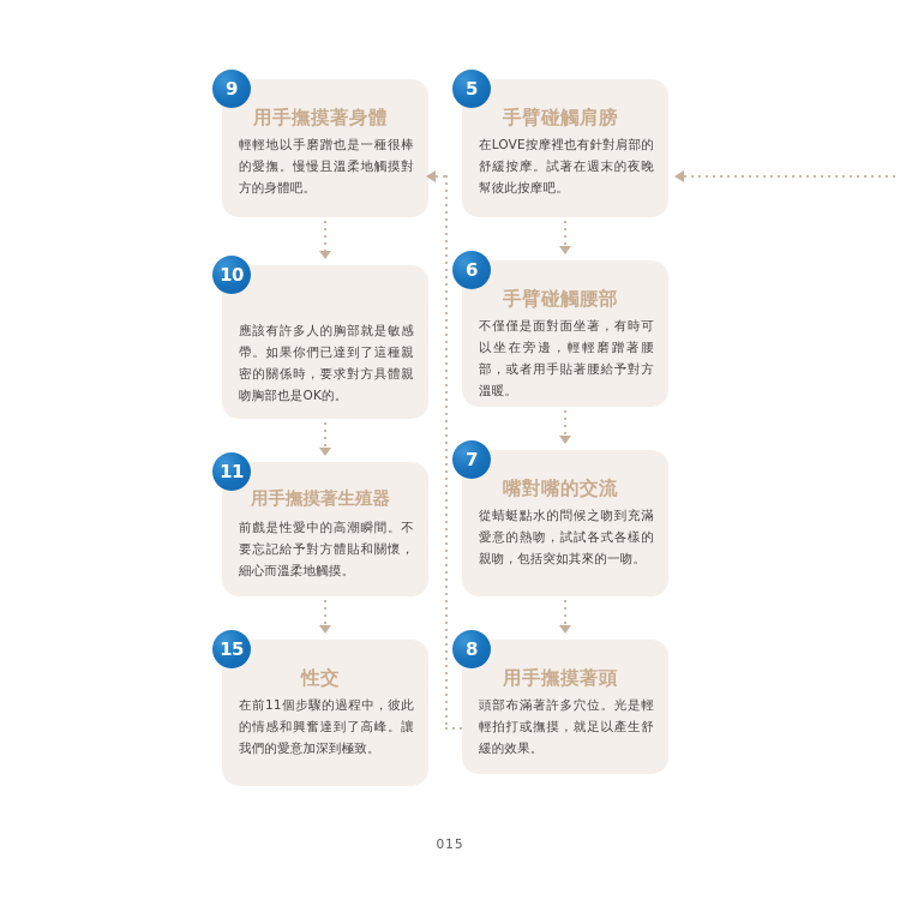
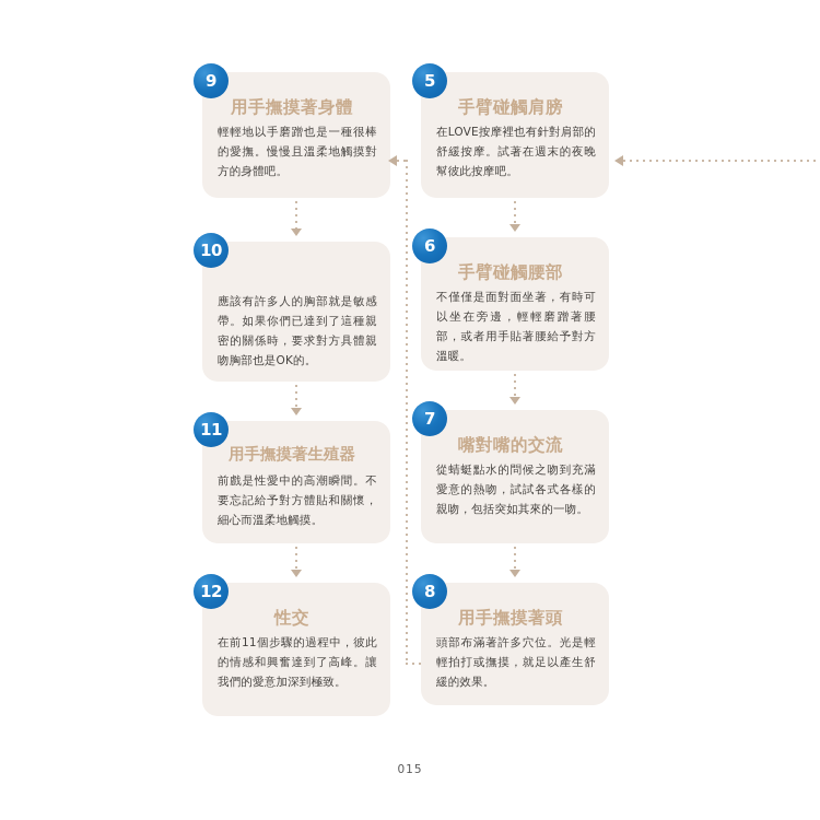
  5
  手臂碰觸肩膀
  在LOVE按摩裡也有針對肩部的舒緩按摩。試著在週末的夜晚幫彼此按摩吧。
  6
  手臂碰觸腰部
  不僅僅是面對面坐著，有時可以坐在旁邊，輕輕磨蹭著腰部，或者用手貼著腰給予對方溫暖。
  7
  嘴對嘴的交流
  從蜻蜓點水的問候之吻到充滿愛意的熱吻，試試各式各樣的親吻，包括突如其來的一吻。
  8
  用手撫摸著頭
  頭部布滿著許多穴位。光是輕輕拍打或撫摸，就足以產生舒緩的效果。
  9
  用手撫摸著身體
  輕輕地以手磨蹭也是一種很棒的愛撫。慢慢且溫柔地觸摸對方的身體吧。
  10
  應該有許多人的胸部就是敏感帶。如果你們已達到了這種親密的關係時，要求對方具體親吻胸部也是OK的。
  11
  用手撫摸著生殖器
  前戲是性愛中的高潮瞬間。不要忘記給予對方體貼和關懷，細心而溫柔地觸摸。
- 15
+ 12
  性交
  在前11個步驟的過程中，彼此的情感和興奮達到了高峰。讓我們的愛意加深到極致。
  015
